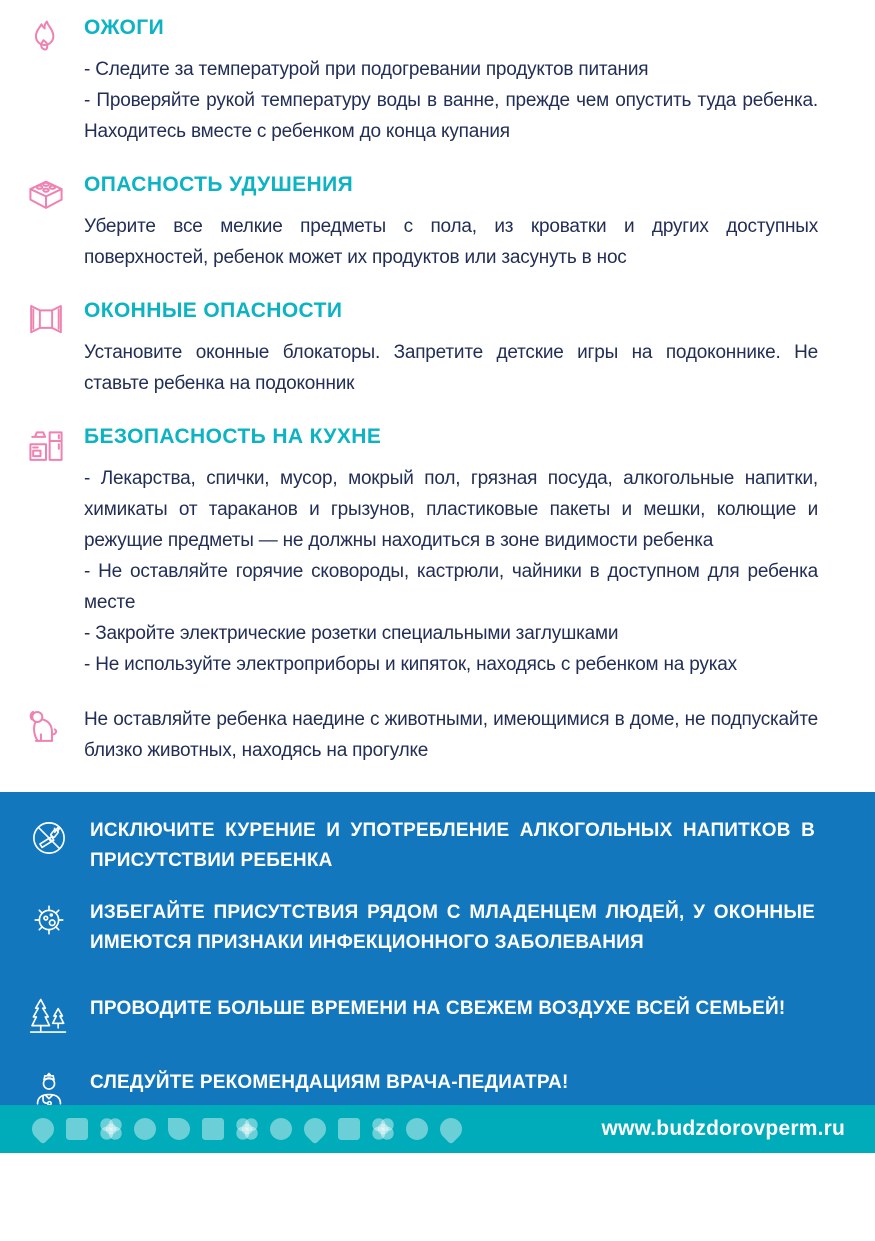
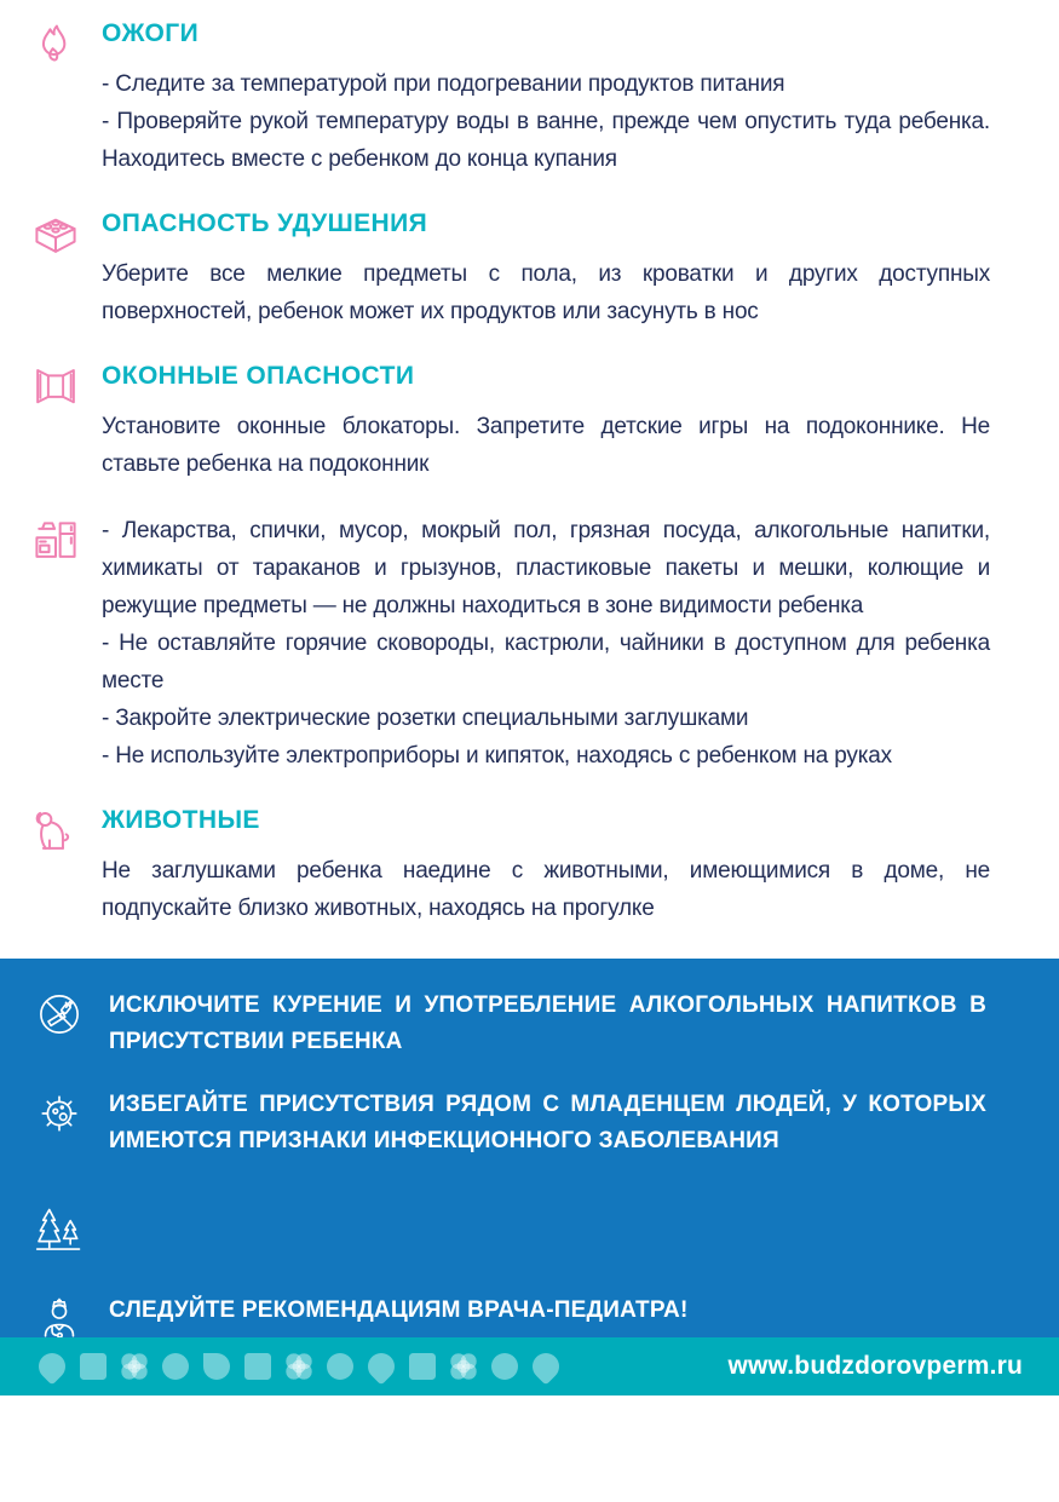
  ОЖОГИ
  - Следите за температурой при подогревании продуктов питания
  - Проверяйте рукой температуру воды в ванне, прежде чем опустить туда ребенка. Находитесь вместе с ребенком до конца купания
  ОПАСНОСТЬ УДУШЕНИЯ
  Уберите все мелкие предметы с пола, из кроватки и других доступных поверхностей, ребенок может их продуктов или засунуть в нос
  ОКОННЫЕ ОПАСНОСТИ
  Установите оконные блокаторы. Запретите детские игры на подоконнике. Не ставьте ребенка на подоконник
- БЕЗОПАСНОСТЬ НА КУХНЕ
  - Лекарства, спички, мусор, мокрый пол, грязная посуда, алкогольные напитки, химикаты от тараканов и грызунов, пластиковые пакеты и мешки, колющие и режущие предметы — не должны находиться в зоне видимости ребенка
  - Не оставляйте горячие сковороды, кастрюли, чайники в доступном для ребенка месте
  - Закройте электрические розетки специальными заглушками
  - Не используйте электроприборы и кипяток, находясь с ребенком на руках
+ ЖИВОТНЫЕ
- Не оставляйте ребенка наедине с животными, имеющимися в доме, не подпускайте близко животных, находясь на прогулке
+ Не заглушками ребенка наедине с животными, имеющимися в доме, не подпускайте близко животных, находясь на прогулке
  ИСКЛЮЧИТЕ КУРЕНИЕ И УПОТРЕБЛЕНИЕ АЛКОГОЛЬНЫХ НАПИТКОВ В ПРИСУТСТВИИ РЕБЕНКА
- ИЗБЕГАЙТЕ ПРИСУТСТВИЯ РЯДОМ С МЛАДЕНЦЕМ ЛЮДЕЙ, У ОКОННЫЕ ИМЕЮТСЯ ПРИЗНАКИ ИНФЕКЦИОННОГО ЗАБОЛЕВАНИЯ
+ ИЗБЕГАЙТЕ ПРИСУТСТВИЯ РЯДОМ С МЛАДЕНЦЕМ ЛЮДЕЙ, У КОТОРЫХ ИМЕЮТСЯ ПРИЗНАКИ ИНФЕКЦИОННОГО ЗАБОЛЕВАНИЯ
- ПРОВОДИТЕ БОЛЬШЕ ВРЕМЕНИ НА СВЕЖЕМ ВОЗДУХЕ ВСЕЙ СЕМЬЕЙ!
  СЛЕДУЙТЕ РЕКОМЕНДАЦИЯМ ВРАЧА-ПЕДИАТРА!
  www.budzdorovperm.ru
